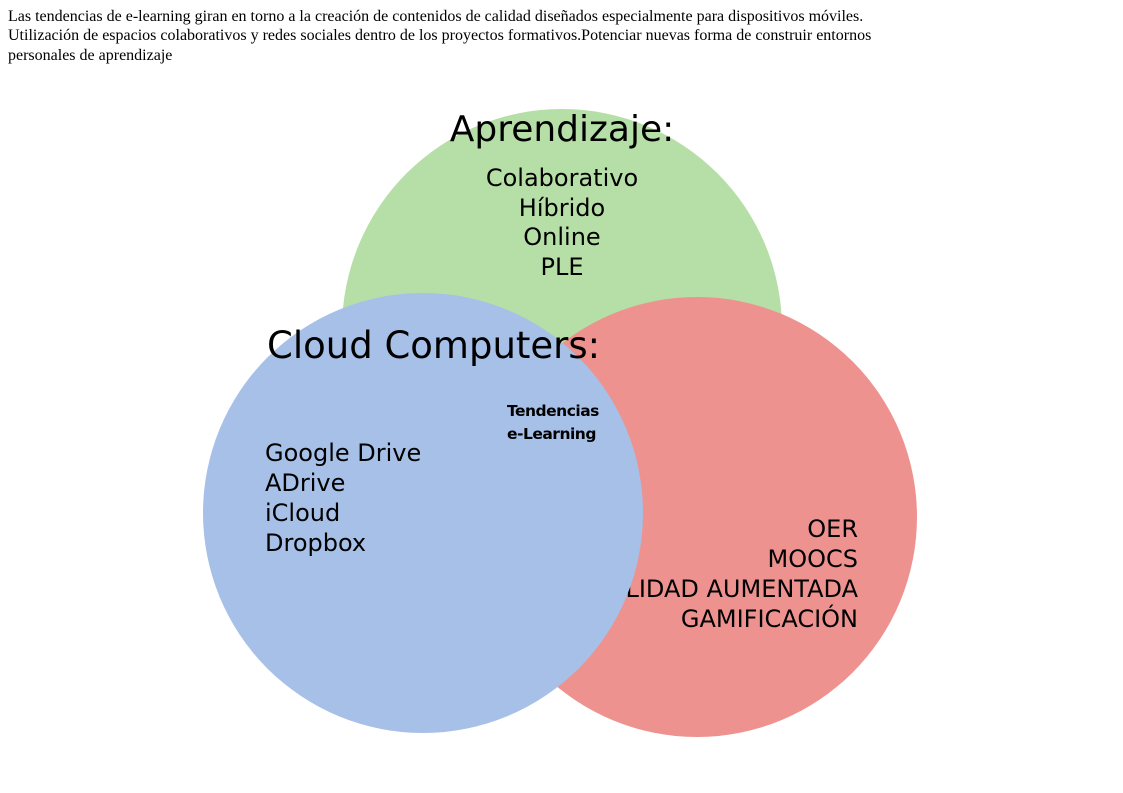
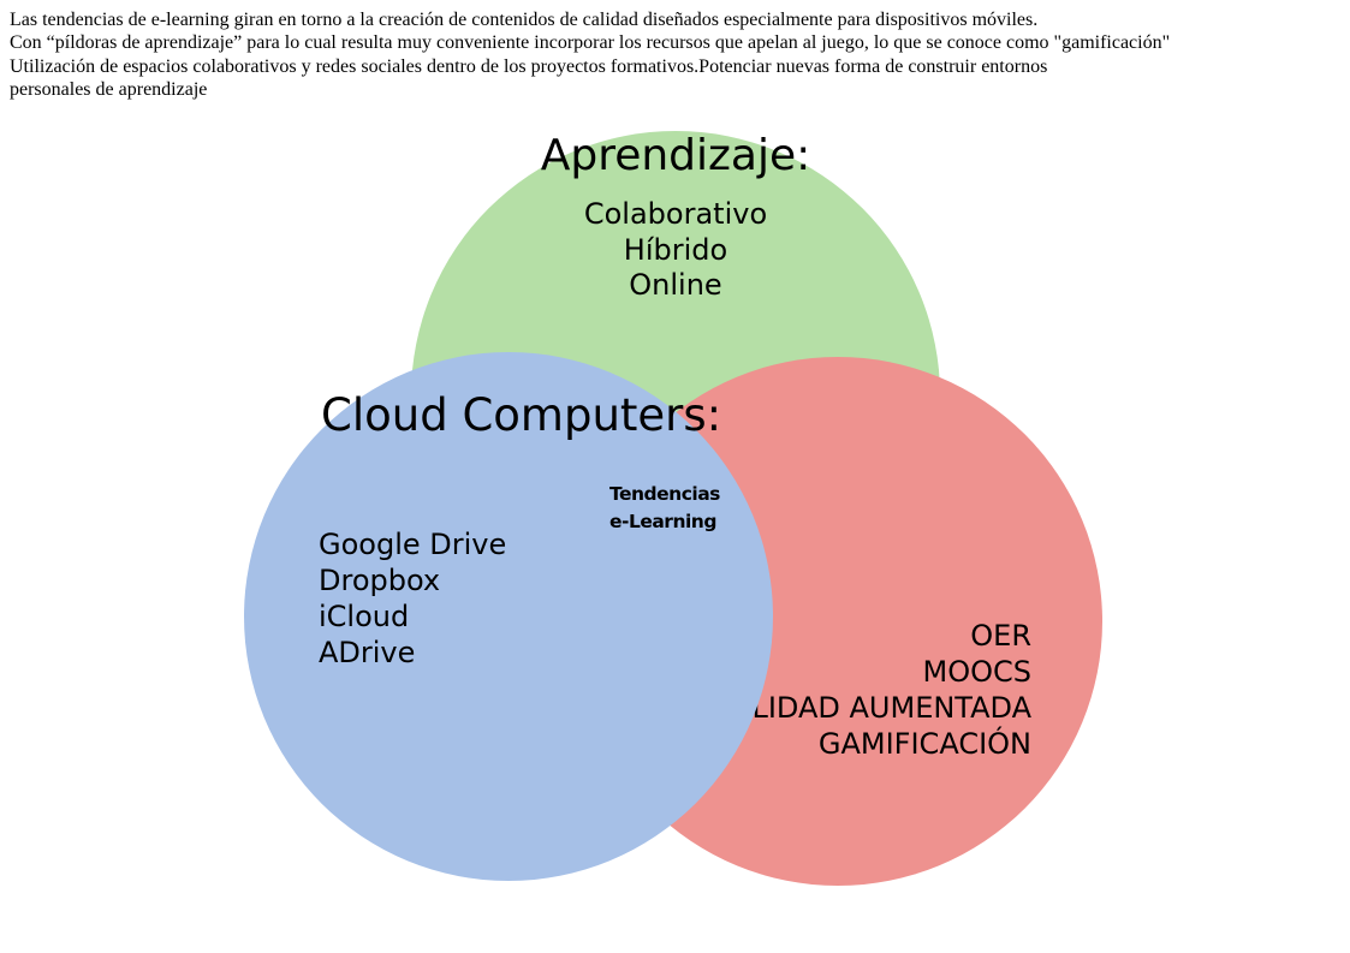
  Las tendencias de e-learning giran en torno a la creación de contenidos de calidad diseñados especialmente para dispositivos móviles.
+ Con “píldoras de aprendizaje” para lo cual resulta muy conveniente incorporar los recursos que apelan al juego, lo que se conoce como "gamificación"
  Utilización de espacios colaborativos y redes sociales dentro de los proyectos formativos.Potenciar nuevas forma de construir entornos
  personales de aprendizaje
  Aprendizaje:
  Colaborativo
  Híbrido
  Online
- PLE
  OER
  MOOCS
  LIDAD AUMENTADA
  GAMIFICACIÓN
  Cloud Computers:
  Google Drive
- ADrive
+ Dropbox
  iCloud
- Dropbox
+ ADrive
  Tendencias
  e-Learning
